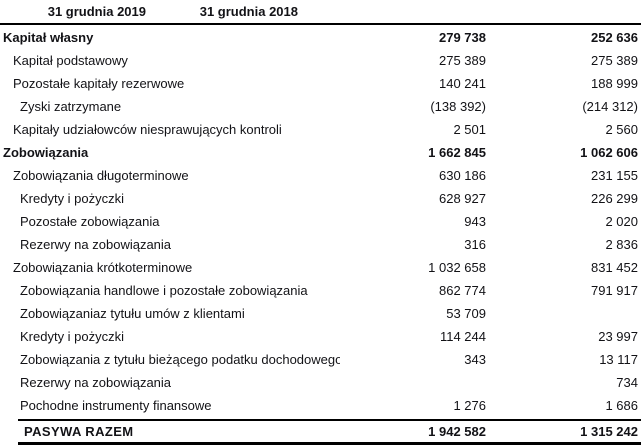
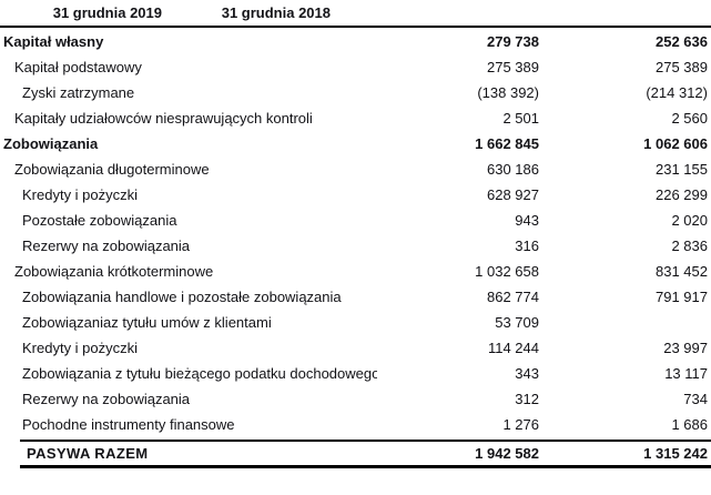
  31 grudnia 2019
  31 grudnia 2018
  Kapitał własny
  279 738
  252 636
  Kapitał podstawowy
  275 389
  275 389
- Pozostałe kapitały rezerwowe
- 140 241
- 188 999
  Zyski zatrzymane
  (138 392)
  (214 312)
  Kapitały udziałowców niesprawujących kontroli
  2 501
  2 560
  Zobowiązania
  1 662 845
  1 062 606
  Zobowiązania długoterminowe
  630 186
  231 155
  Kredyty i pożyczki
  628 927
  226 299
  Pozostałe zobowiązania
  943
  2 020
  Rezerwy na zobowiązania
  316
  2 836
  Zobowiązania krótkoterminowe
  1 032 658
  831 452
  Zobowiązania handlowe i pozostałe zobowiązania
  862 774
  791 917
  Zobowiązaniaz tytułu umów z klientami
  53 709
  Kredyty i pożyczki
  114 244
  23 997
  Zobowiązania z tytułu bieżącego podatku dochodowego
  343
  13 117
  Rezerwy na zobowiązania
+ 312
  734
  Pochodne instrumenty finansowe
  1 276
  1 686
  PASYWA RAZEM
  1 942 582
  1 315 242
